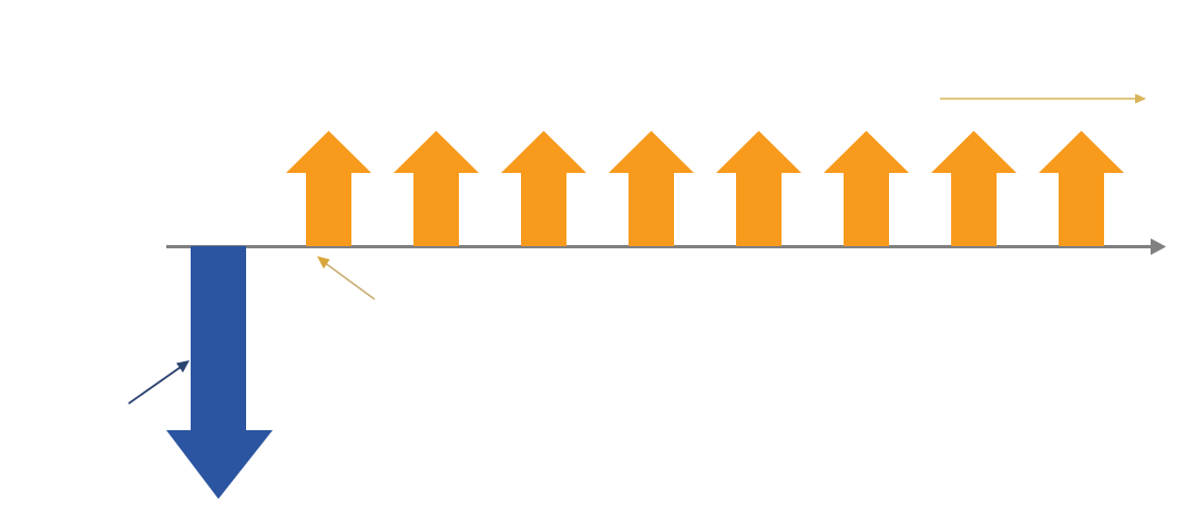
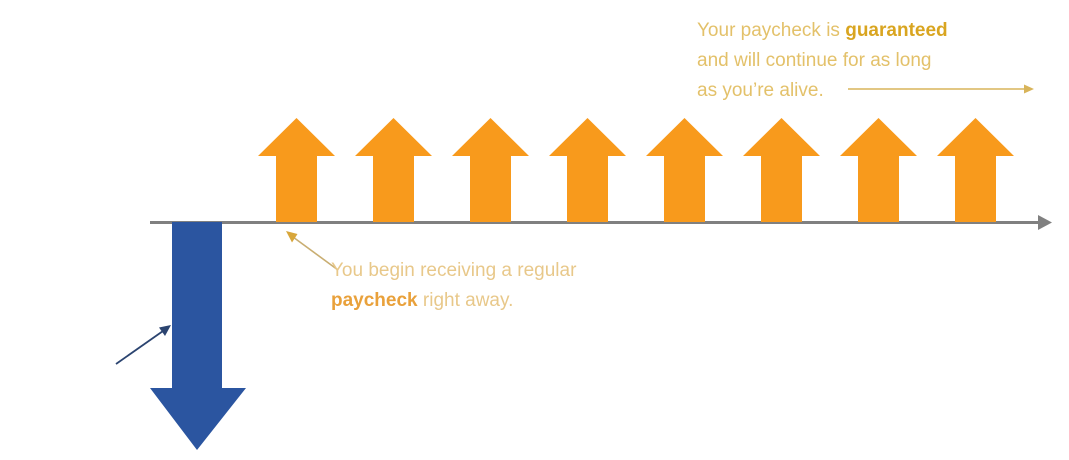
+ Your paycheck is guaranteed
+ and will continue for as long
+ as you’re alive.
+ You begin receiving a regular
+ paycheck right away.
